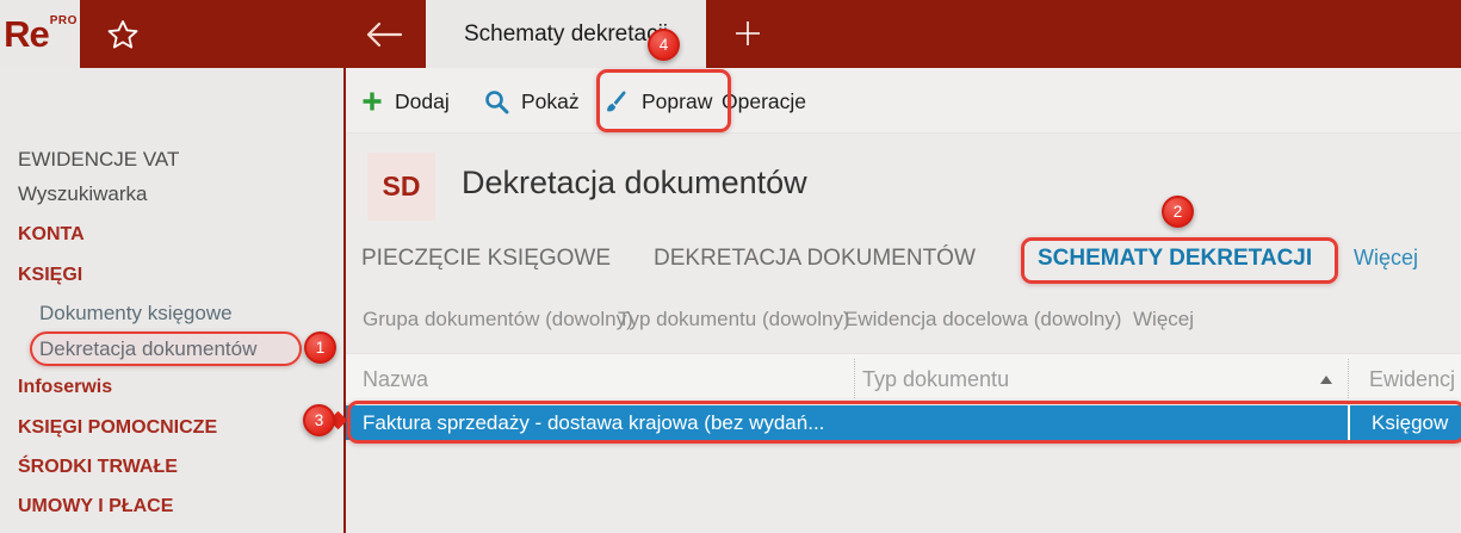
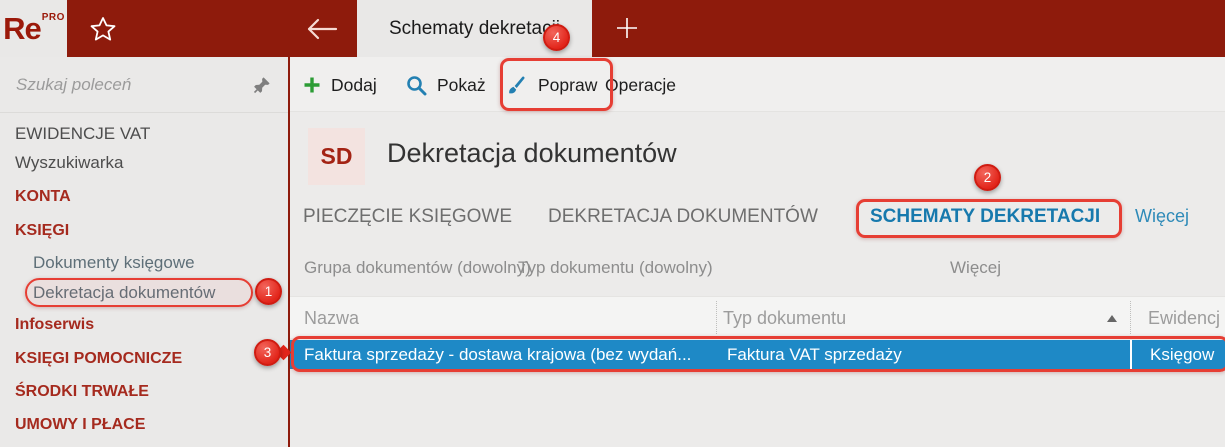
  Re
  PRO
  Schematy dekreta
+ Szukaj poleceń
  EWIDENCJE VAT
  Wyszukiwarka
  KONTA
  KSIĘGI
  Dokumenty księgowe
  Dekretacja dokumentów
  Infoserwis
  KSIĘGI POMOCNICZE
  ŚRODKI TRWAŁE
  UMOWY I PŁACE
  Dodaj
  Pokaż
  Popraw
  Operacje
  SD
  Dekretacja dokumentów
  PIECZĘCIE KSIĘGOWE
  DEKRETACJA DOKUMENTÓW
  SCHEMATY DEKRETACJI
  Więcej
  Grupa dokumentów (dowolny)
  Typ dokumentu (dowolny)
- Ewidencja docelowa (dowolny)
  Więcej
  Nazwa
  Typ dokumentu
  Ewidencj
  Faktura sprzedaży - dostawa krajowa (bez wydań...
+ Faktura VAT sprzedaży
  Księgow
  1
  2
  3
  4
